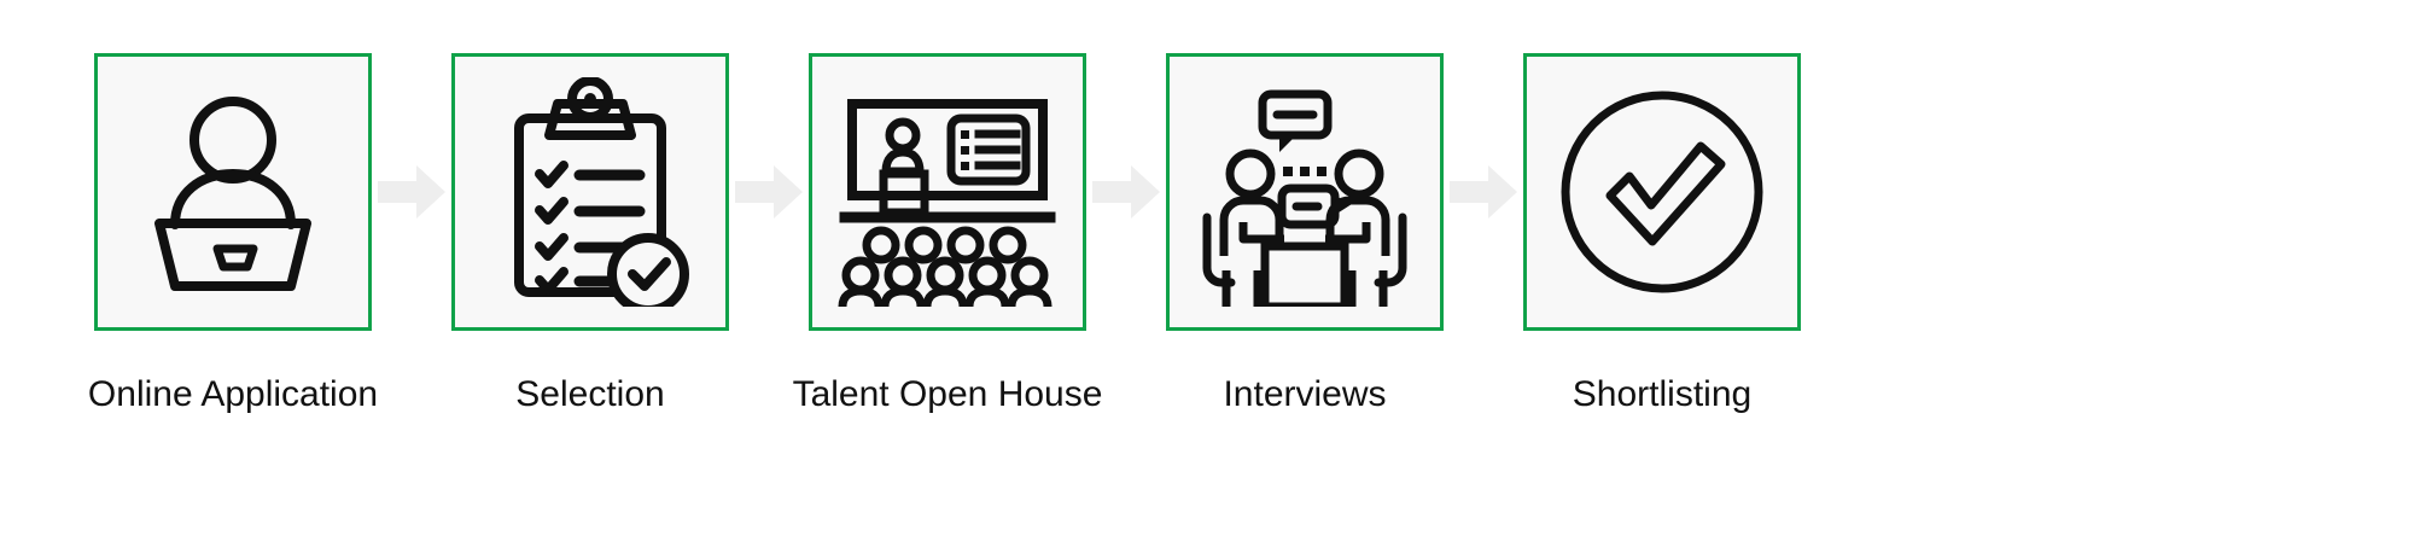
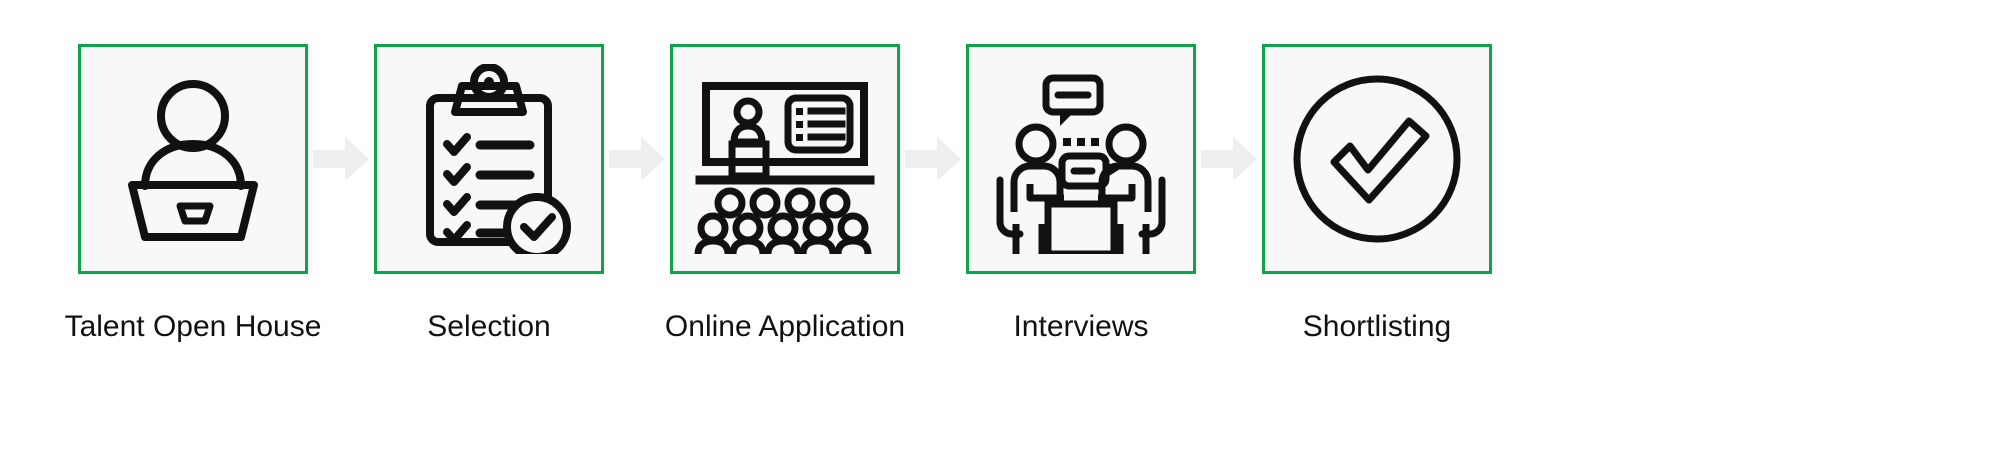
- Online Application
+ Talent Open House
  Selection
- Talent Open House
+ Online Application
  Interviews
  Shortlisting
